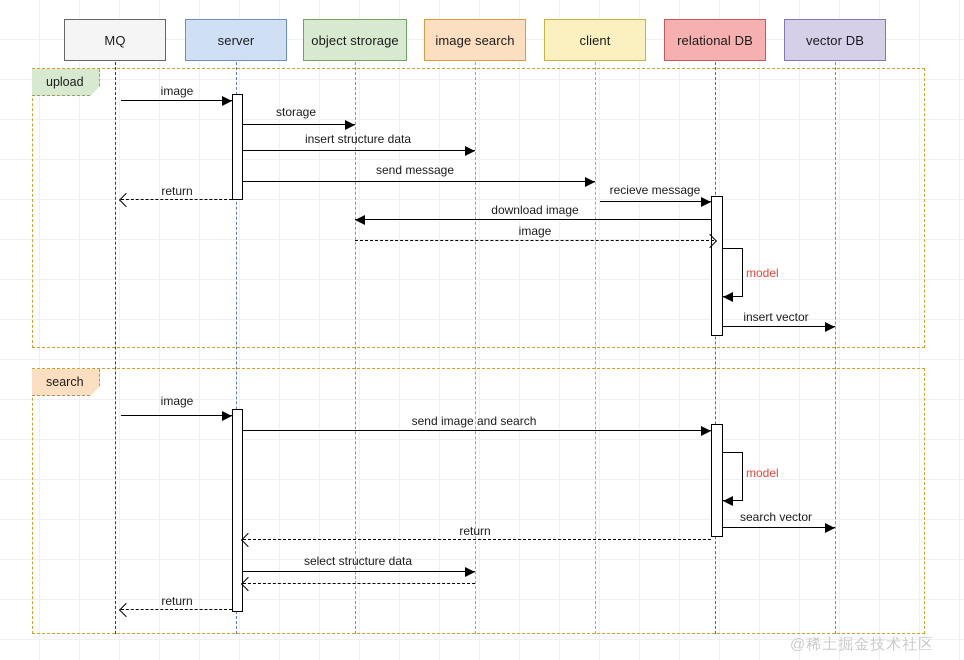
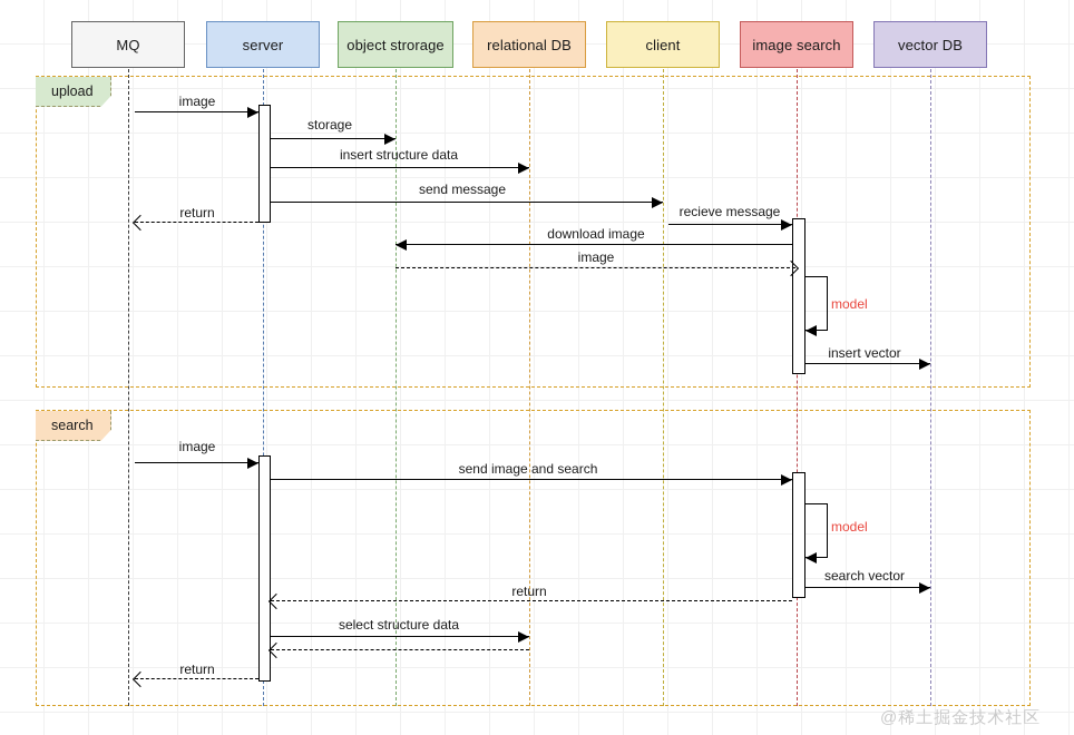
  MQ
  server
  object strorage
- image search
+ relational DB
  client
- relational DB
+ image search
  vector DB
  upload
  search
  image
  storage
  insert structure data
  send message
  return
  recieve message
  download image
  image
  insert vector
  image
  send image and search
  search vector
  return
  select structure data
  return
  model
  model
  @稀土掘金技术社区
